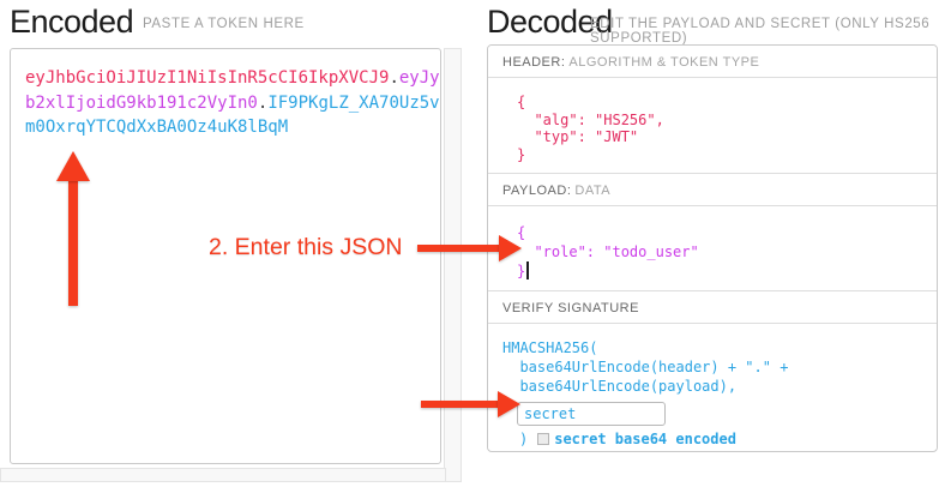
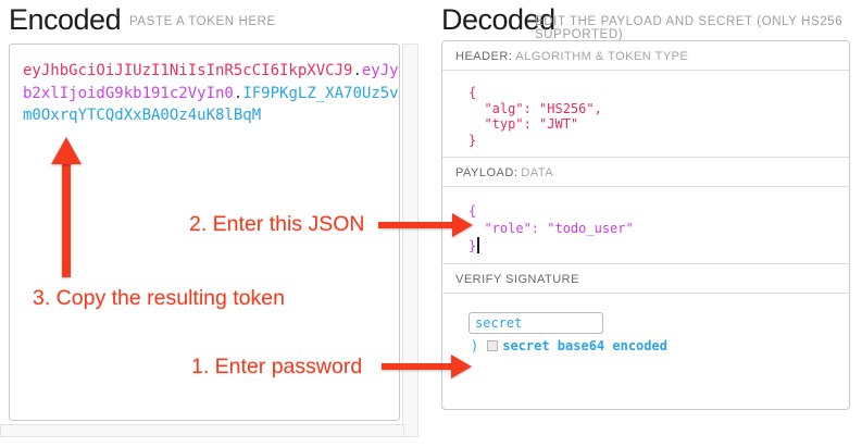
  Encoded
  PASTE A TOKEN HERE
  Decoded
  EDIT THE PAYLOAD AND SECRET (ONLY HS256 SUPPORTED)
  eyJhbGciOiJIUzI1NiIsInR5cCI6IkpXVCJ9.eyJyb2xlIjoidG9kb191c2VyIn0.IF9PKgLZ_XA70Uz5vm0OxrqYTCQdXxBA0Oz4uK8lBqM
  HEADER: ALGORITHM & TOKEN TYPE
  {
  "alg": "HS256",
  "typ": "JWT"
  }
  PAYLOAD: DATA
  {
  "role": "todo_user"
  }
  VERIFY SIGNATURE
- HMACSHA256(
- base64UrlEncode(header) + "." +
- base64UrlEncode(payload),
  secret
  )
  secret base64 encoded
  2. Enter this JSON
+ 3. Copy the resulting token
+ 1. Enter password
